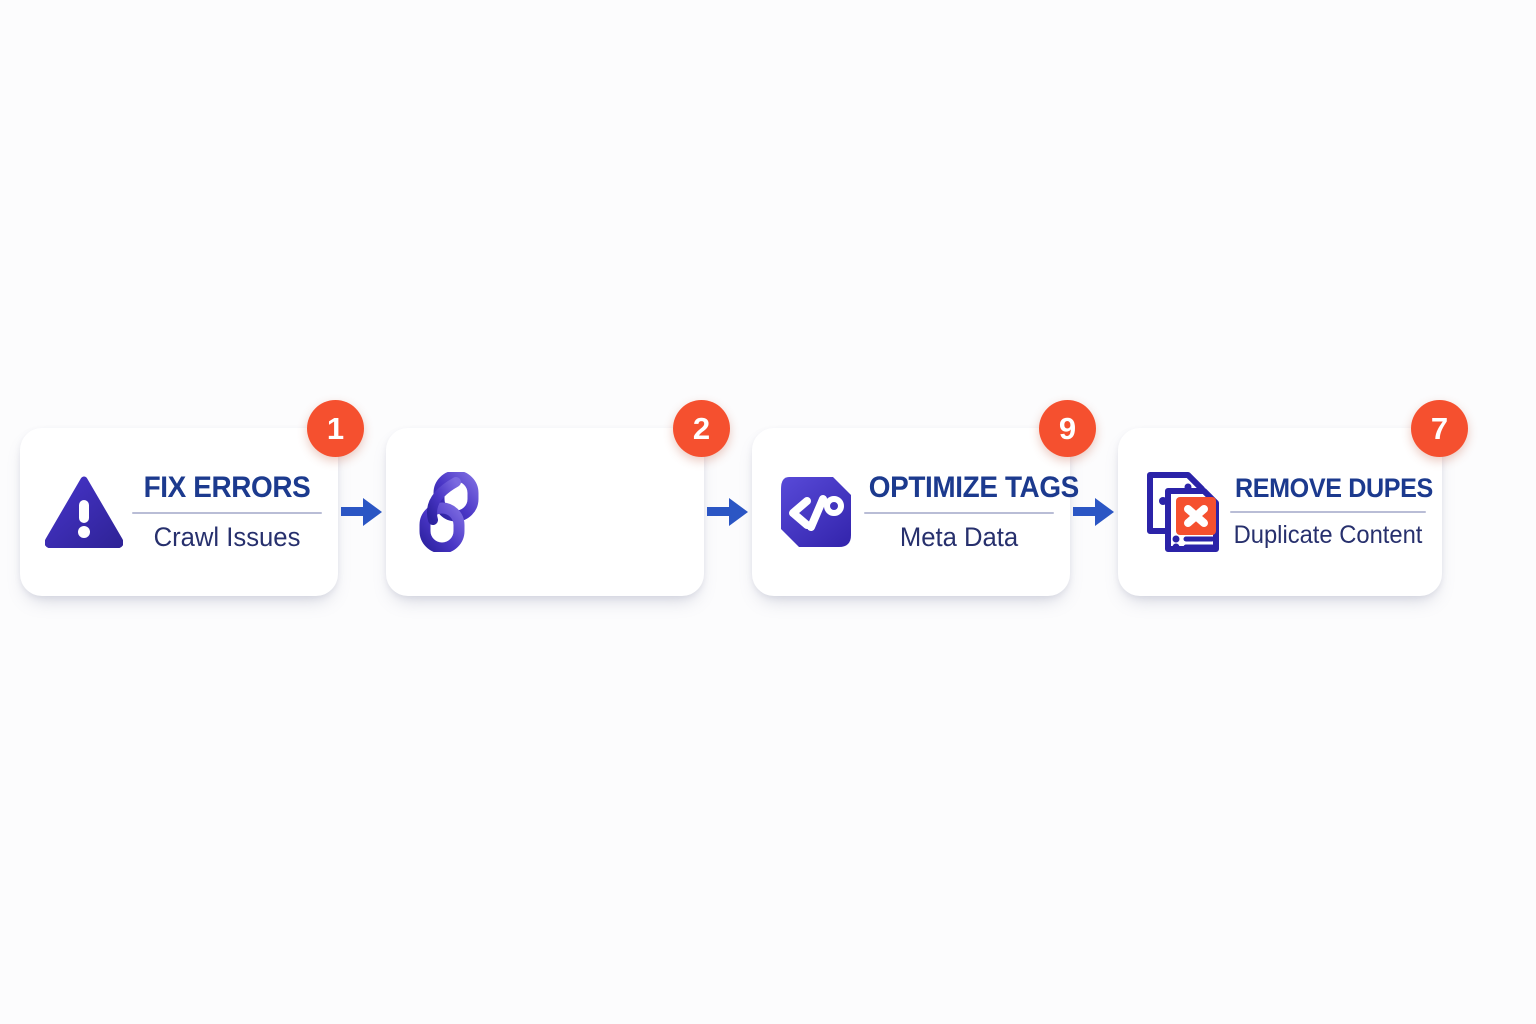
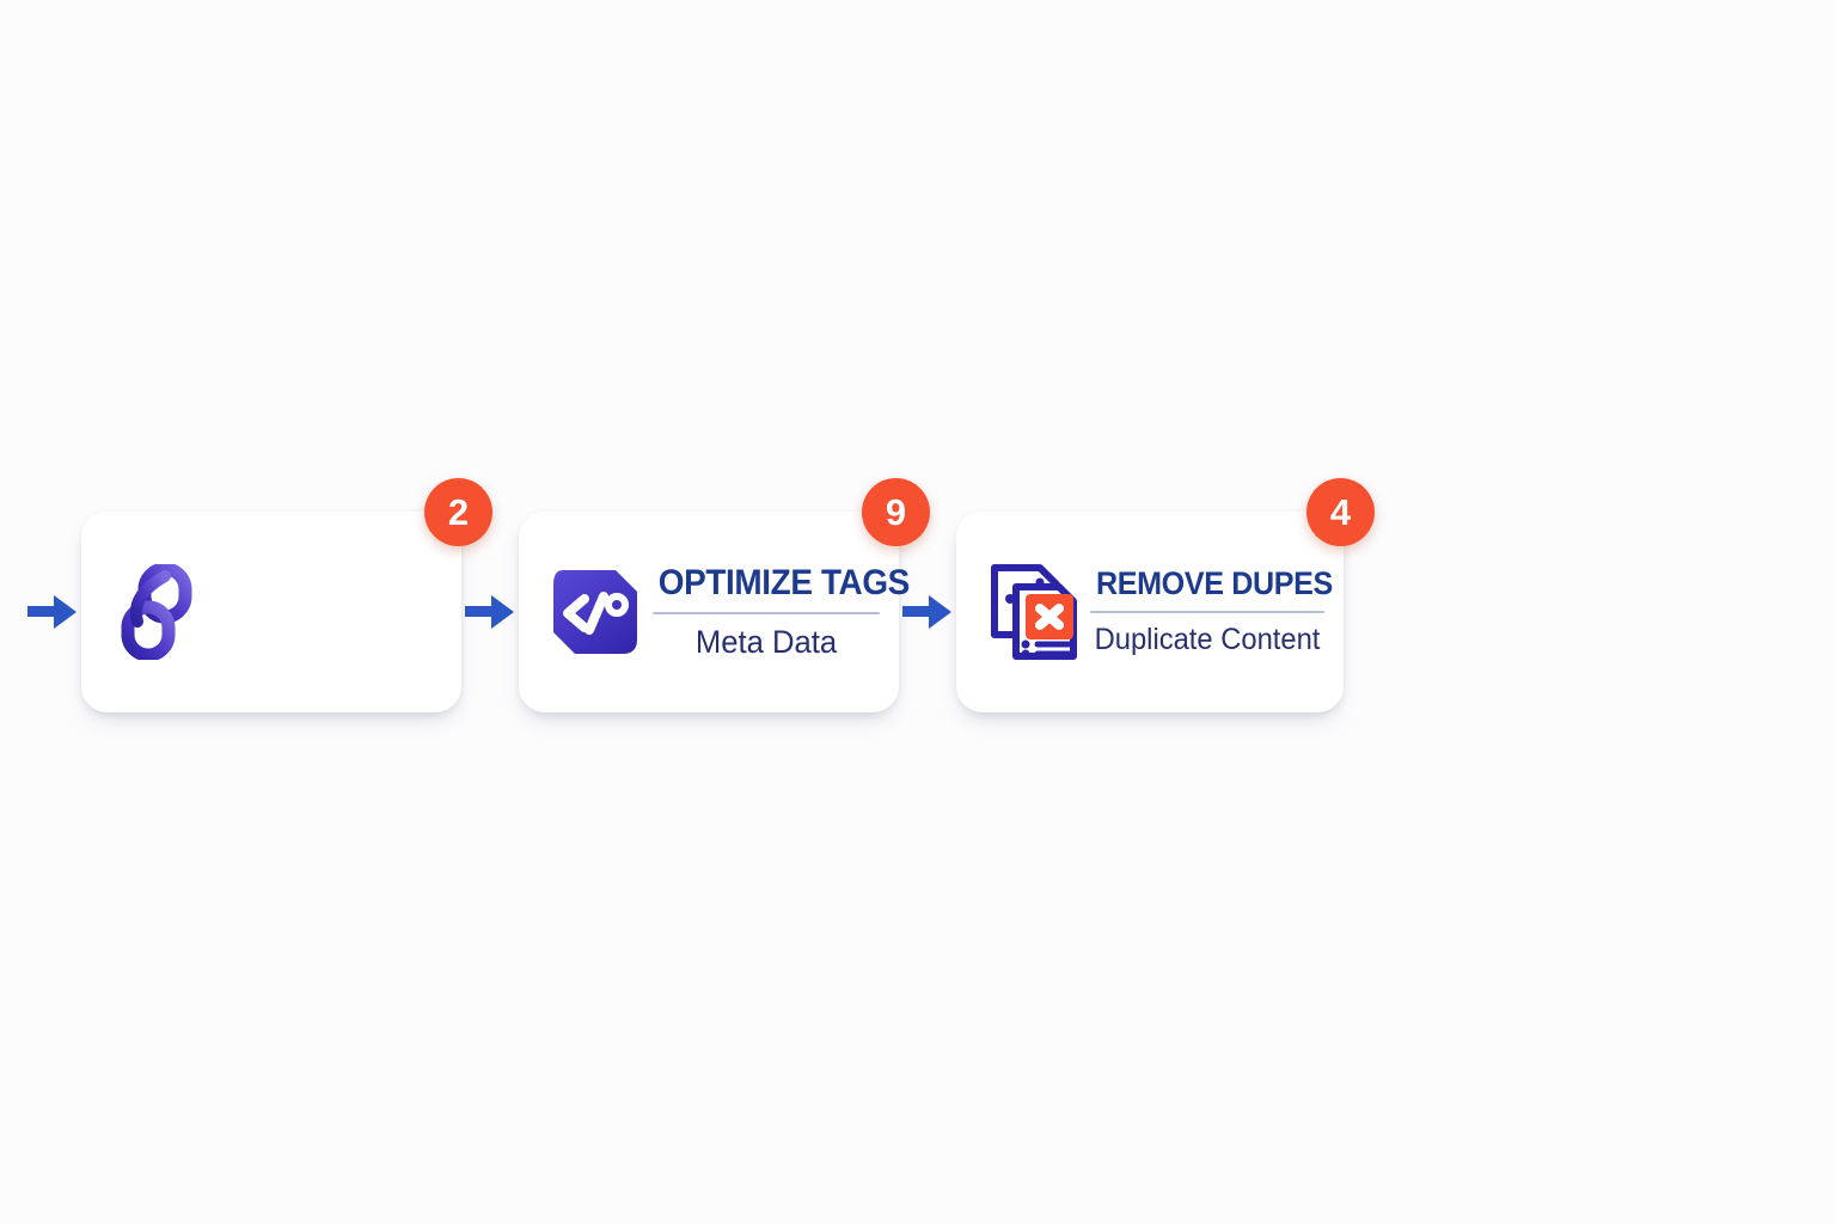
- 1
- FIX ERRORS
- Crawl Issues
  2
  9
  OPTIMIZE TAGS
  Meta Data
- 7
+ 4
  REMOVE DUPES
  Duplicate Content
